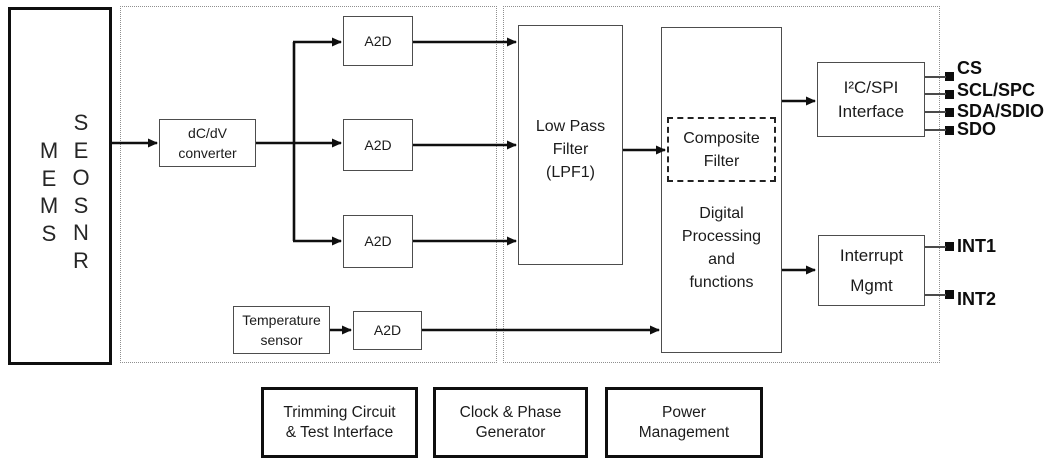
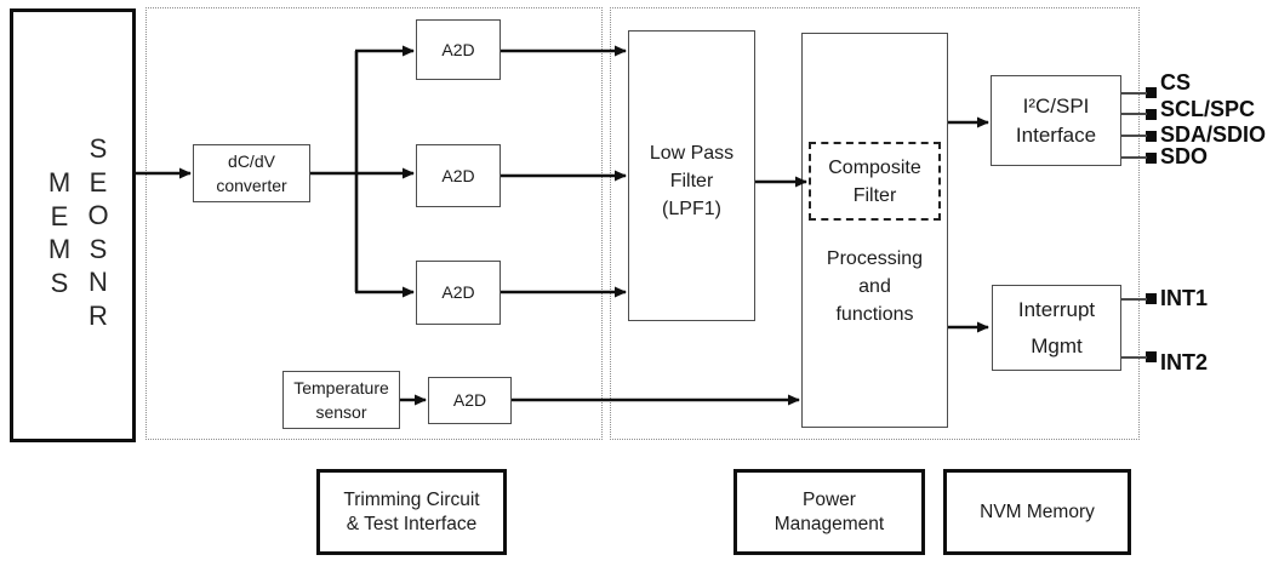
  M
  E
  M
  S
  S
  E
  O
  S
  N
  R
  dC/dV
  converter
  A2D
  A2D
  A2D
  Temperature
  sensor
  A2D
  Low Pass
  Filter
  (LPF1)
  Composite
  Filter
- Digital
  Processing
  and
  functions
  I²C/SPI
  Interface
  Interrupt
  Mgmt
  CS
  SCL/SPC
  SDA/SDIO
  SDO
  INT1
  INT2
  Trimming Circuit
  & Test Interface
- Clock & Phase
- Generator
  Power
  Management
+ NVM Memory
